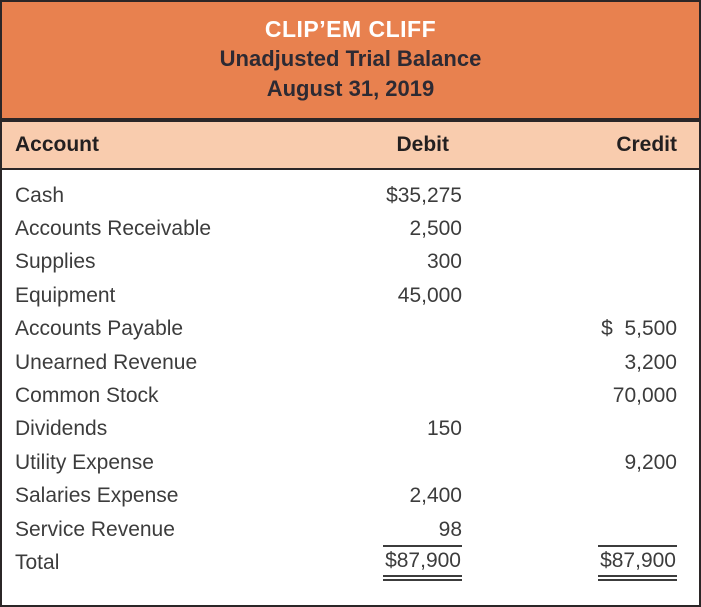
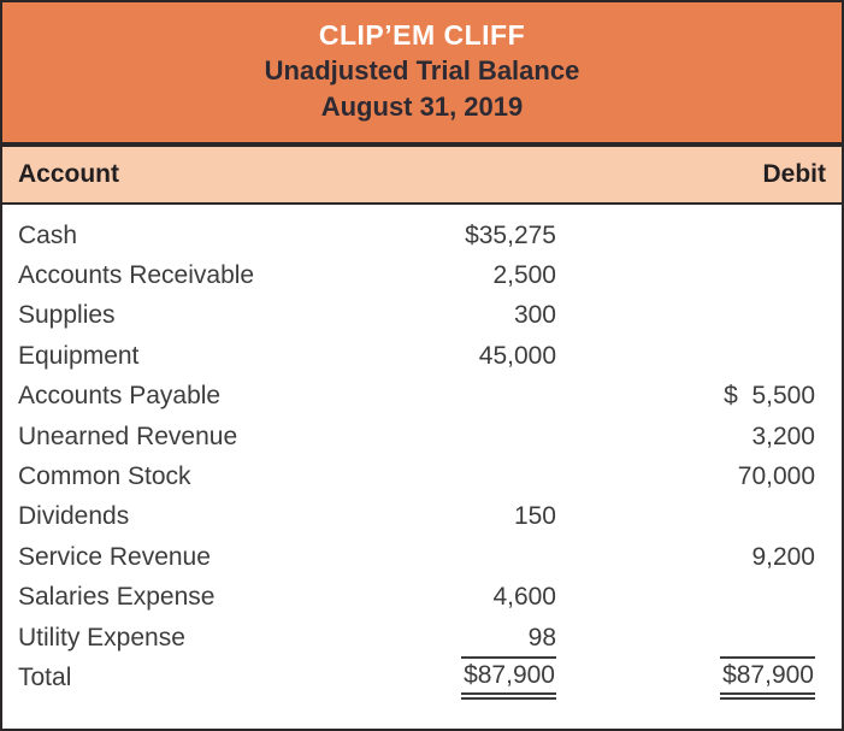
  CLIP’EM CLIFF
  Unadjusted Trial Balance
  August 31, 2019
  Account
  Debit
- Credit
  Cash
  $35,275
  Accounts Receivable
  2,500
  Supplies
  300
  Equipment
  45,000
  Accounts Payable
  $ 5,500
  Unearned Revenue
  3,200
  Common Stock
  70,000
  Dividends
  150
- Utility Expense
+ Service Revenue
  9,200
  Salaries Expense
- 2,400
+ 4,600
- Service Revenue
+ Utility Expense
  98
  Total
  $87,900
  $87,900
